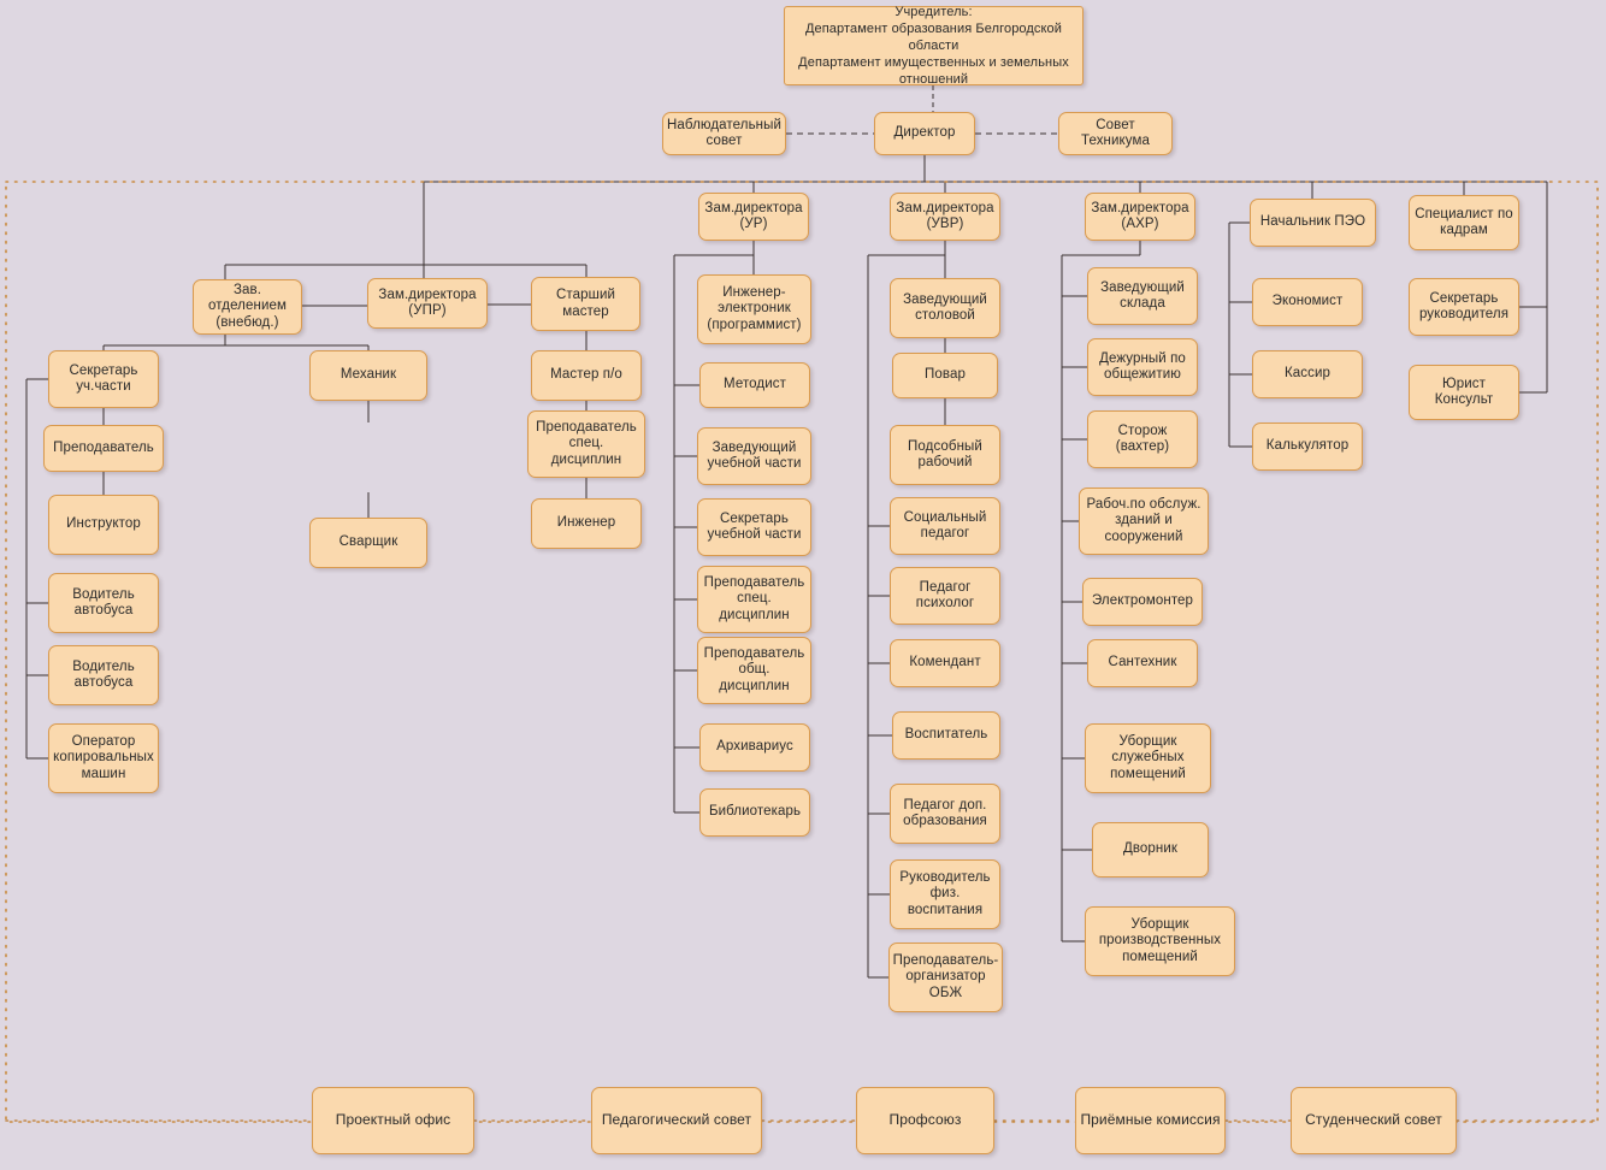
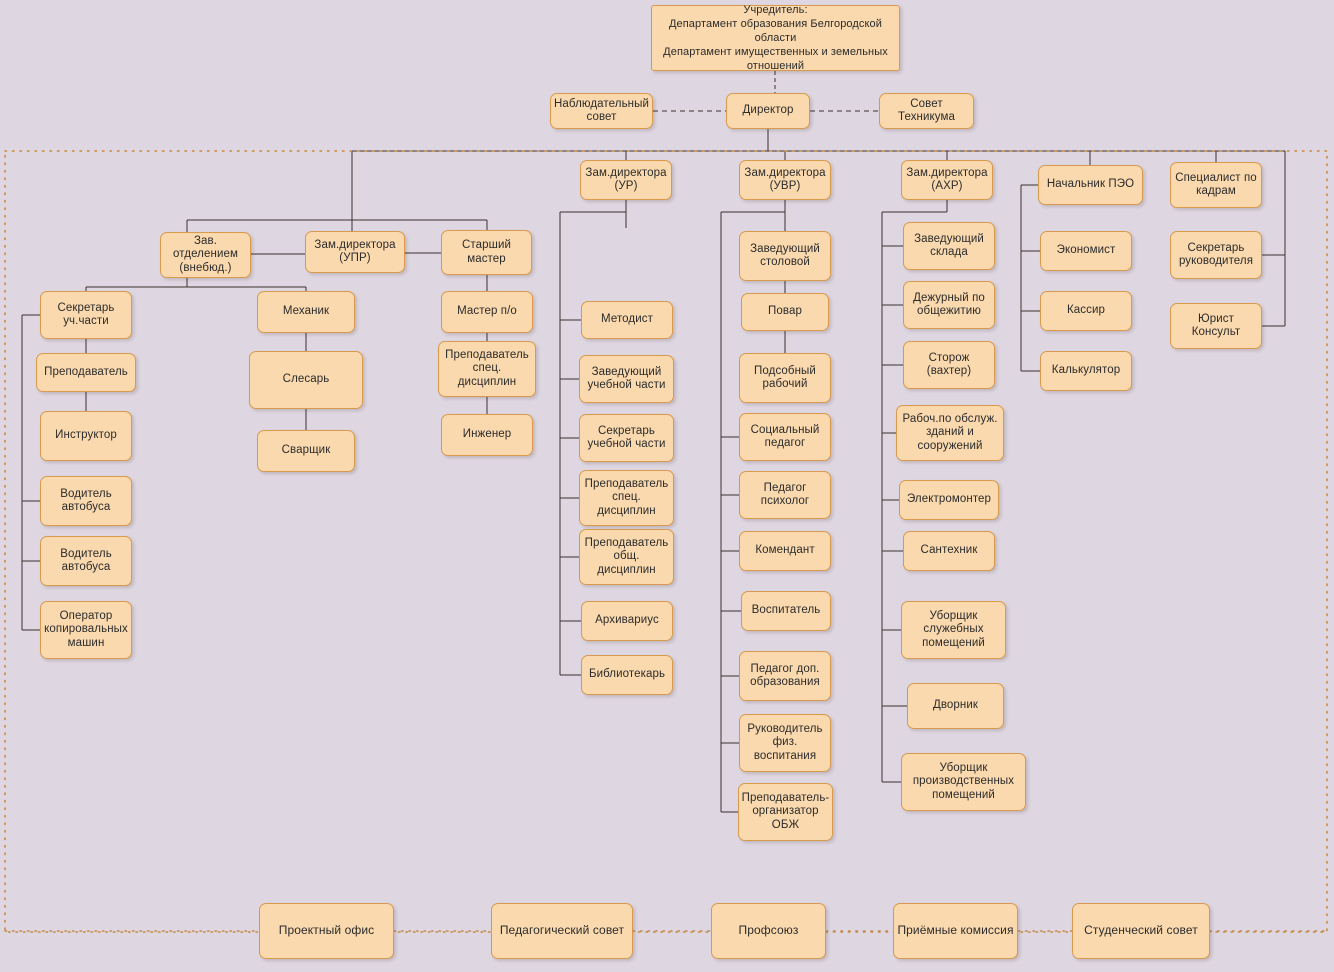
  Учредитель:
  Департамент образования Белгородской области
  Департамент имущественных и земельных отношений
  Наблюдательный
  совет
  Директор
  Совет
  Техникума
  Зам.директора
  (УР)
  Зам.директора
  (УВР)
  Зам.директора
  (АХР)
  Начальник ПЭО
  Специалист по
  кадрам
  Зав.
  отделением
  (внебюд.)
  Зам.директора
  (УПР)
  Старший
  мастер
  Секретарь
  уч.части
  Преподаватель
  Инструктор
  Водитель
  автобуса
  Водитель
  автобуса
  Оператор
  копировальных
  машин
  Механик
+ Слесарь
  Сварщик
  Мастер п/о
  Преподаватель
  спец.
  дисциплин
  Инженер
- Инженер-
- электроник
- (программист)
  Методист
  Заведующий
  учебной части
  Секретарь
  учебной части
  Преподаватель
  спец.
  дисциплин
  Преподаватель
  общ.
  дисциплин
  Архивариус
  Библиотекарь
  Заведующий
  столовой
  Повар
  Подсобный
  рабочий
  Социальный
  педагог
  Педагог
  психолог
  Комендант
  Воспитатель
  Педагог доп.
  образования
  Руководитель
  физ.
  воспитания
  Преподаватель-
  организатор
  ОБЖ
  Заведующий
  склада
  Дежурный по
  общежитию
  Сторож
  (вахтер)
  Рабоч.по обслуж.
  зданий и
  сооружений
  Электромонтер
  Сантехник
  Уборщик
  служебных
  помещений
  Дворник
  Уборщик
  производственных
  помещений
  Экономист
  Кассир
  Калькулятор
  Секретарь
  руководителя
  Юрист
  Консульт
  Проектный офис
  Педагогический совет
  Профсоюз
  Приёмные комиссия
  Студенческий совет
